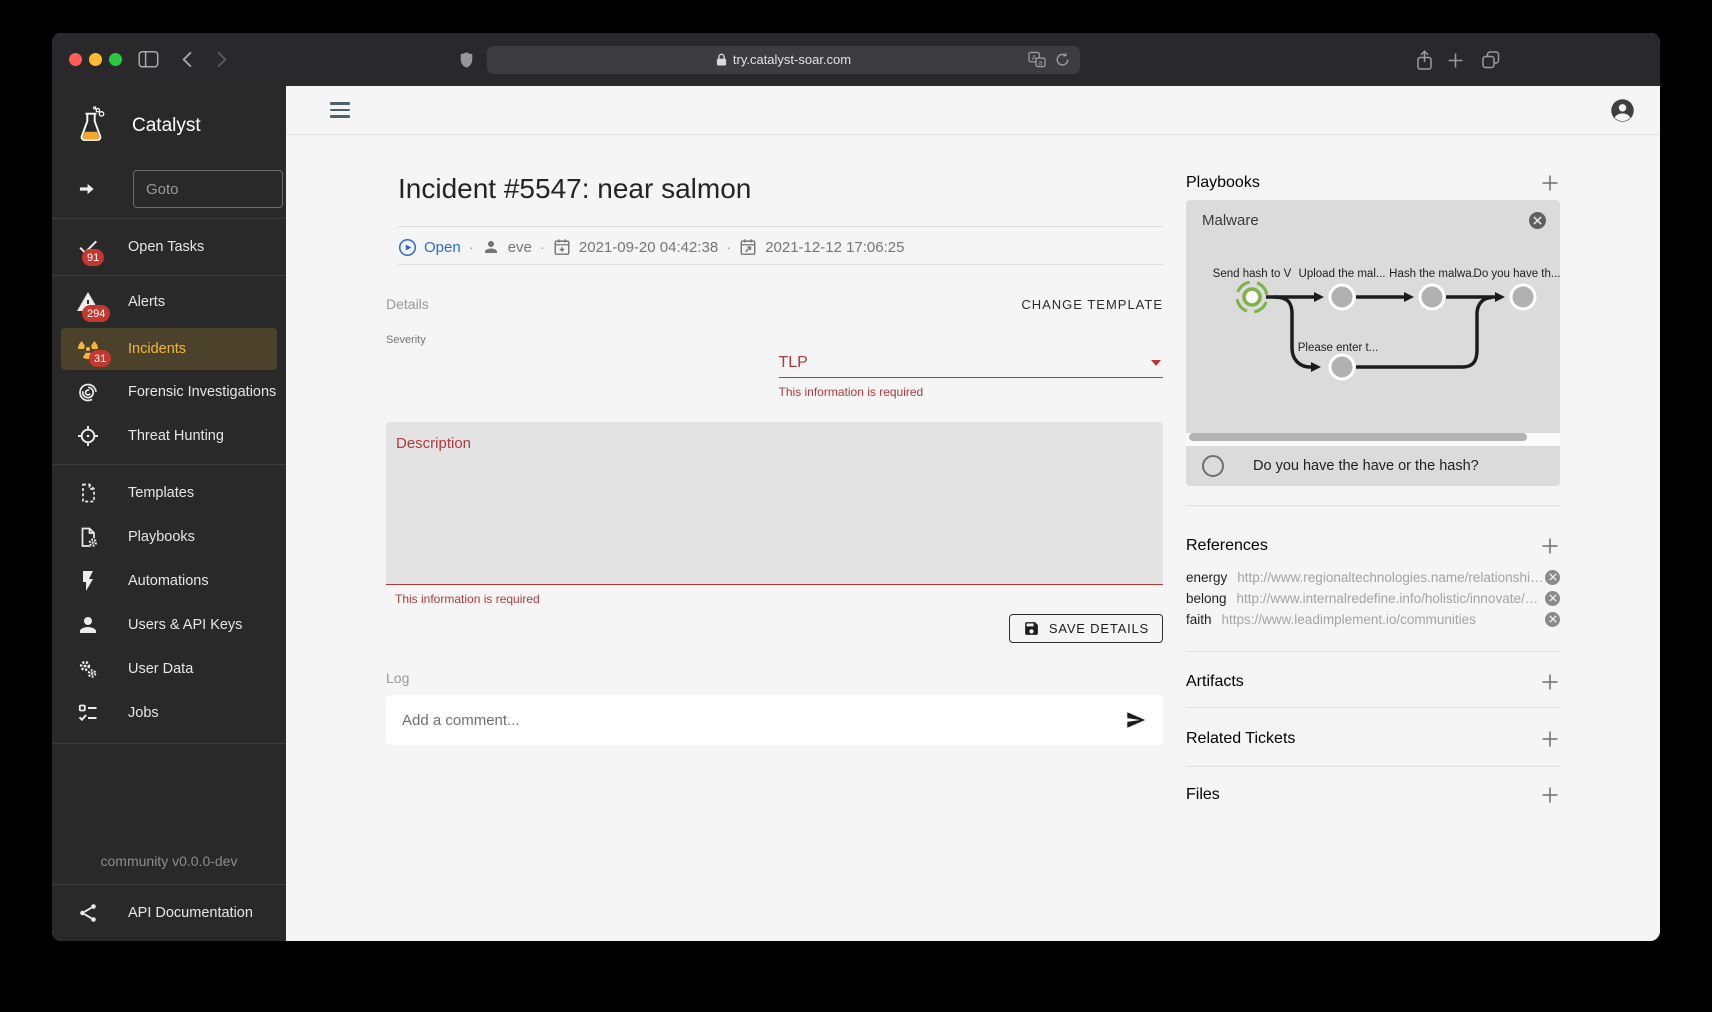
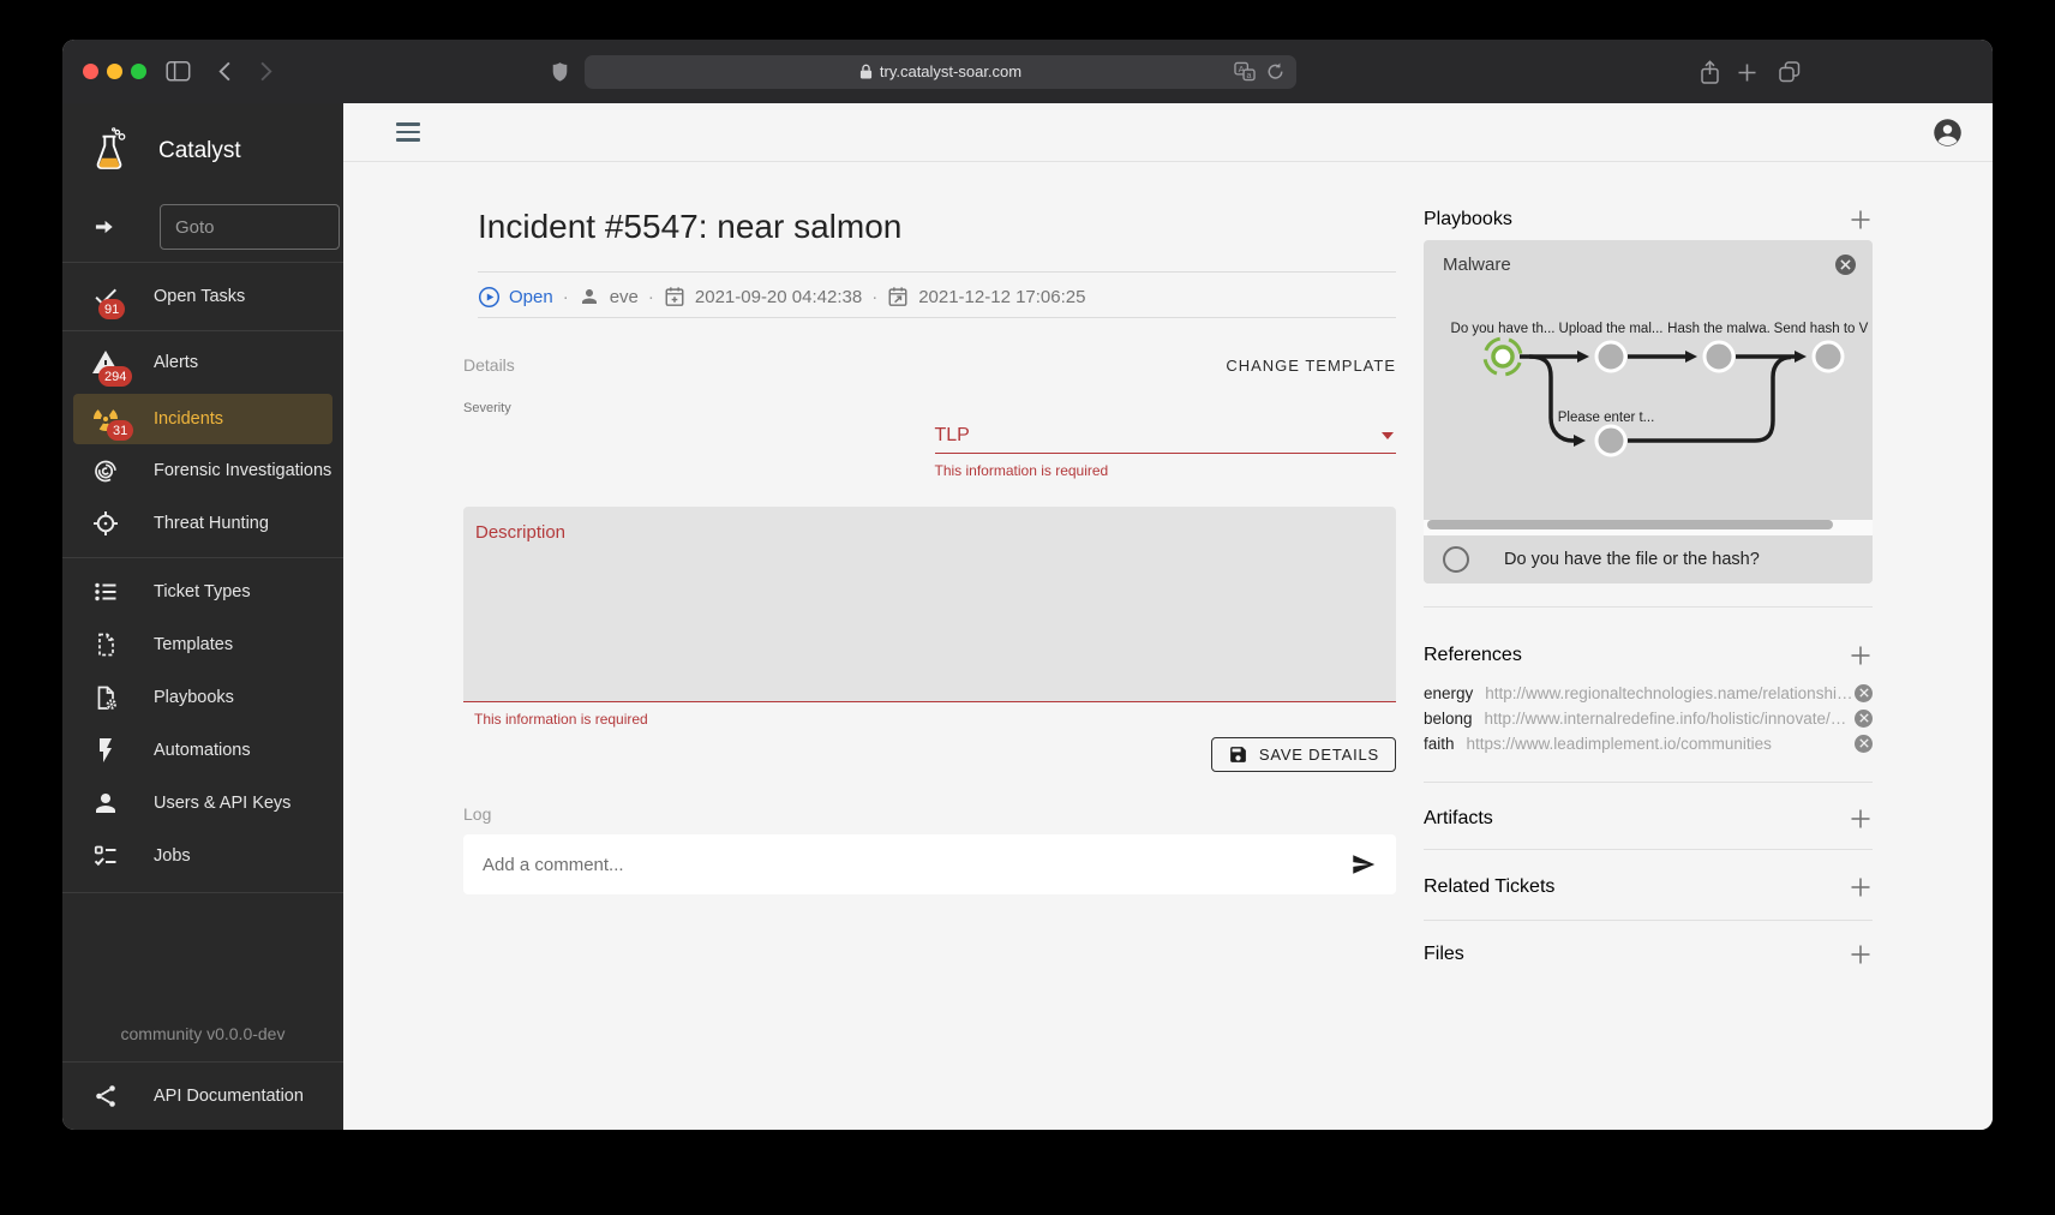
  try.catalyst-soar.com
  A
  a
  Catalyst
  Goto
  Open Tasks
  91
  Alerts
  294
  Incidents
  31
  Forensic Investigations
  Threat Hunting
+ Ticket Types
  Templates
  Playbooks
  Automations
  Users & API Keys
- User Data
  Jobs
  community v0.0.0-dev
  API Documentation
  Incident #5547: near salmon
  Open
  ·
  eve
  ·
  2021-09-20 04:42:38
  ·
  2021-12-12 17:06:25
  Details
  CHANGE TEMPLATE
  Severity
  TLP
  This information is required
  Description
  This information is required
  SAVE DETAILS
  Log
  Add a comment...
  Playbooks
  Malware
- Send hash to V
+ Do you have th...
  Upload the mal...
  Hash the malwa.
- Do you have th...
+ Send hash to V
  Please enter t...
- Do you have the have or the hash?
+ Do you have the file or the hash?
  References
  energy
  http://www.regionaltechnologies.name/relationshi…
  belong
  http://www.internalredefine.info/holistic/innovate/…
  faith
  https://www.leadimplement.io/communities
  Artifacts
  Related Tickets
  Files
